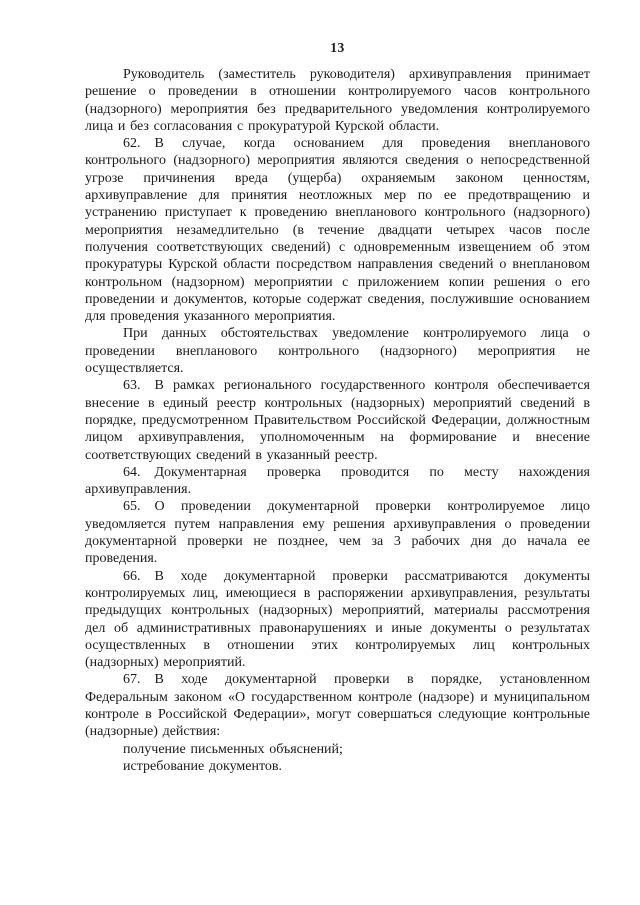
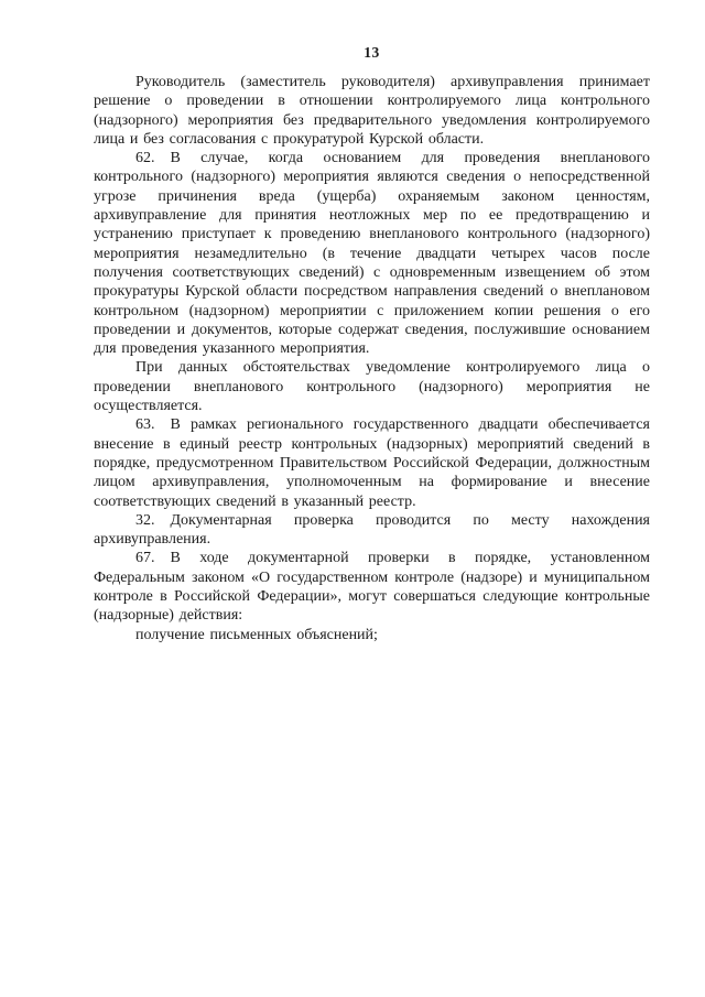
  13
- Руководитель (заместитель руководителя) архивуправления принимает решение о проведении в отношении контролируемого часов контрольного (надзорного) мероприятия без предварительного уведомления контролируемого лица и без согласования с прокуратурой Курской области.
+ Руководитель (заместитель руководителя) архивуправления принимает решение о проведении в отношении контролируемого лица контрольного (надзорного) мероприятия без предварительного уведомления контролируемого лица и без согласования с прокуратурой Курской области.
  62. В случае, когда основанием для проведения внепланового контрольного (надзорного) мероприятия являются сведения о непосредственной угрозе причинения вреда (ущерба) охраняемым законом ценностям, архивуправление для принятия неотложных мер по ее предотвращению и устранению приступает к проведению внепланового контрольного (надзорного) мероприятия незамедлительно (в течение двадцати четырех часов после получения соответствующих сведений) с одновременным извещением об этом прокуратуры Курской области посредством направления сведений о внеплановом контрольном (надзорном) мероприятии с приложением копии решения о его проведении и документов, которые содержат сведения, послужившие основанием для проведения указанного мероприятия.
  При данных обстоятельствах уведомление контролируемого лица о проведении внепланового контрольного (надзорного) мероприятия не осуществляется.
- 63. В рамках регионального государственного контроля обеспечивается внесение в единый реестр контрольных (надзорных) мероприятий сведений в порядке, предусмотренном Правительством Российской Федерации, должностным лицом архивуправления, уполномоченным на формирование и внесение соответствующих сведений в указанный реестр.
+ 63. В рамках регионального государственного двадцати обеспечивается внесение в единый реестр контрольных (надзорных) мероприятий сведений в порядке, предусмотренном Правительством Российской Федерации, должностным лицом архивуправления, уполномоченным на формирование и внесение соответствующих сведений в указанный реестр.
- 64. Документарная проверка проводится по месту нахождения архивуправления.
+ 32. Документарная проверка проводится по месту нахождения архивуправления.
- 65. О проведении документарной проверки контролируемое лицо уведомляется путем направления ему решения архивуправления о проведении документарной проверки не позднее, чем за 3 рабочих дня до начала ее проведения.
- 66. В ходе документарной проверки рассматриваются документы контролируемых лиц, имеющиеся в распоряжении архивуправления, результаты предыдущих контрольных (надзорных) мероприятий, материалы рассмотрения дел об административных правонарушениях и иные документы о результатах осуществленных в отношении этих контролируемых лиц контрольных (надзорных) мероприятий.
  67. В ходе документарной проверки в порядке, установленном Федеральным законом «О государственном контроле (надзоре) и муниципальном контроле в Российской Федерации», могут совершаться следующие контрольные (надзорные) действия:
  получение письменных объяснений;
- истребование документов.
